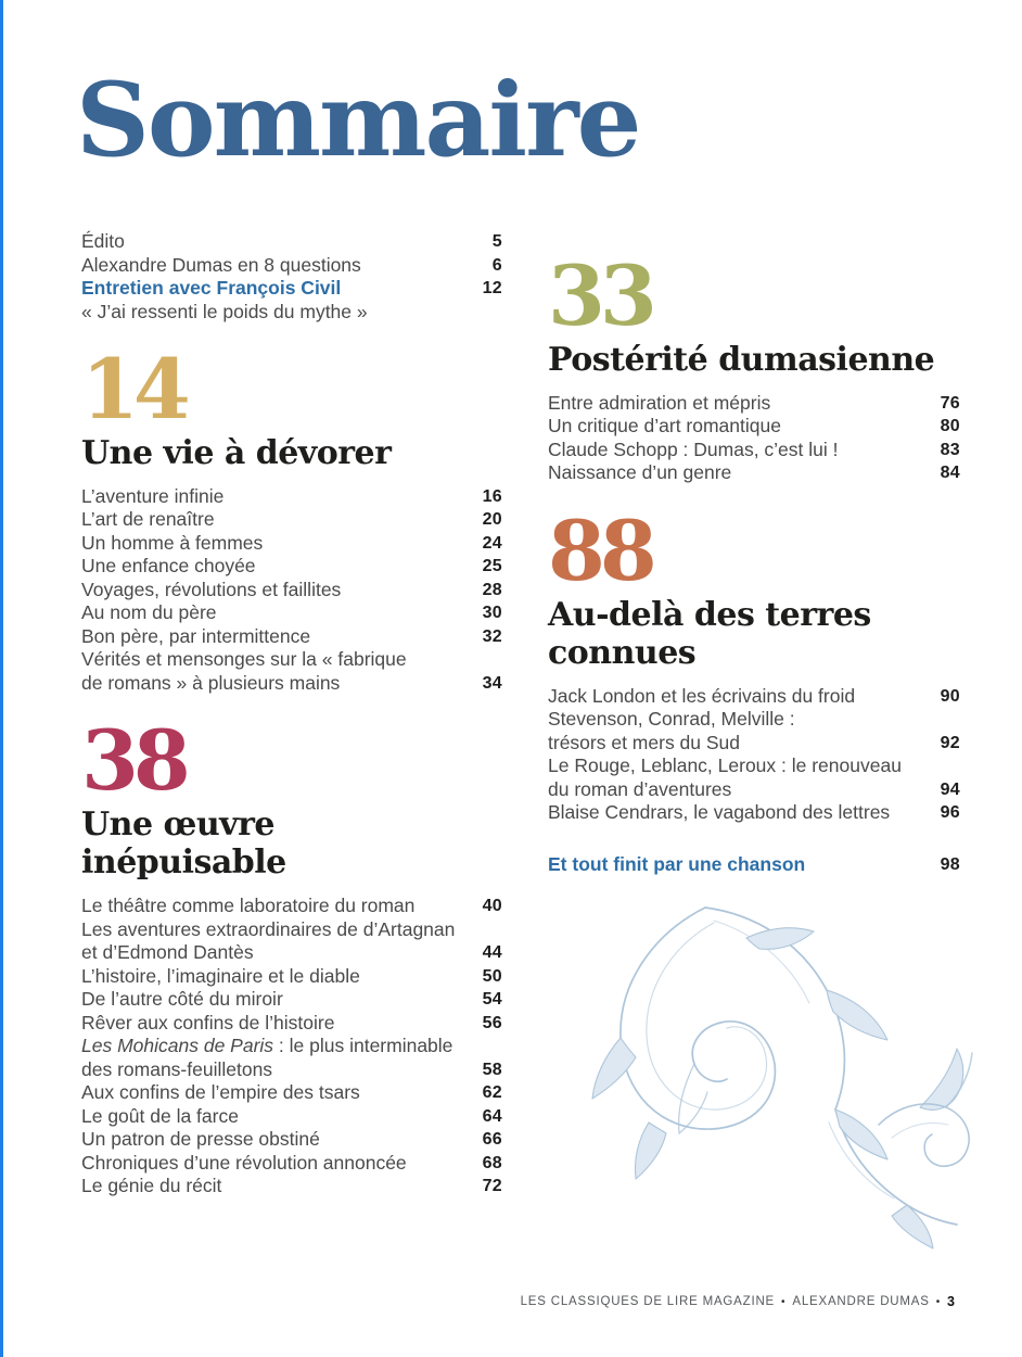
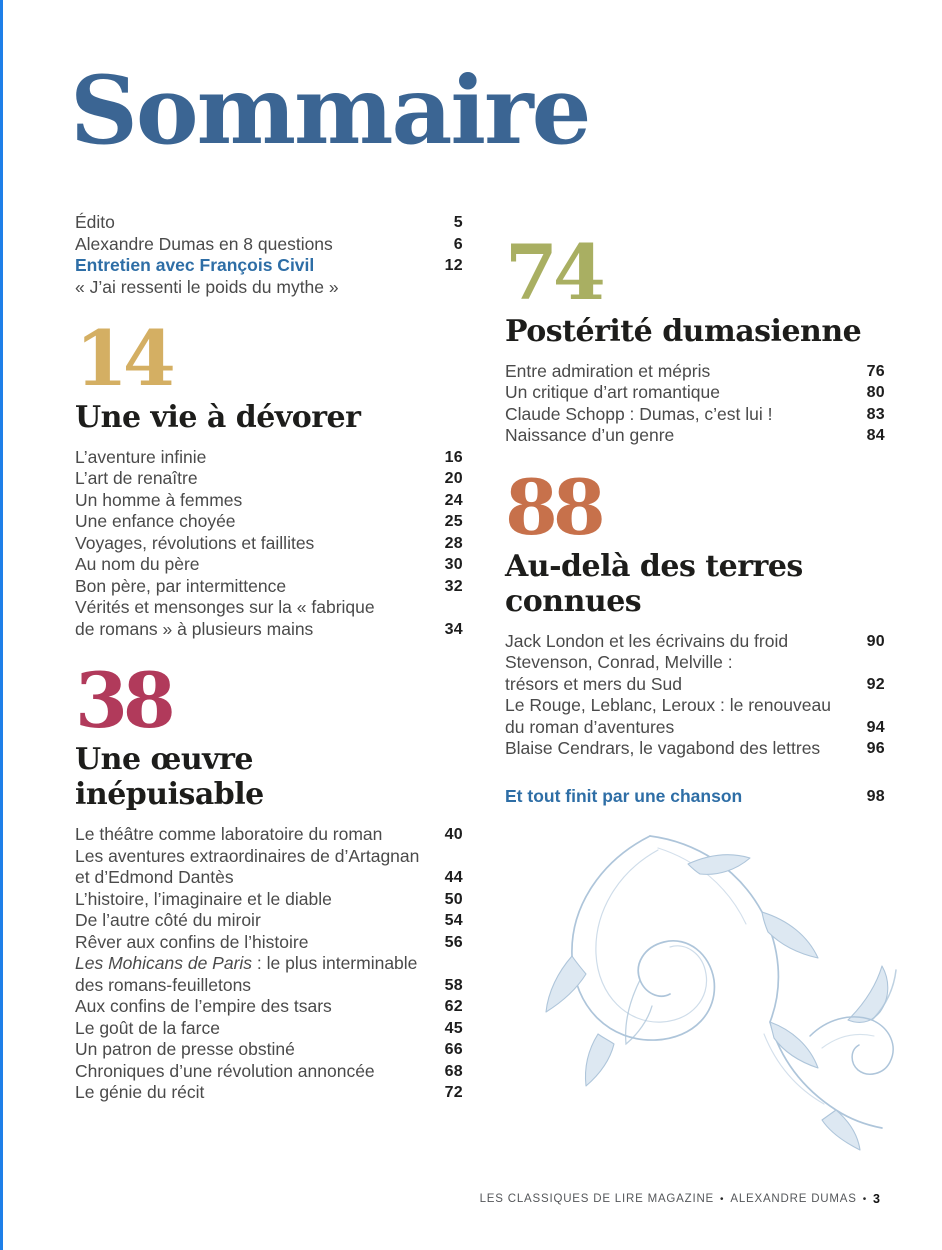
  Sommaire
  Édito
  5
  Alexandre Dumas en 8 questions
  6
  Entretien avec François Civil
  12
  « J’ai ressenti le poids du mythe »
  14
  Une vie à dévorer
  L’aventure infinie
  16
  L’art de renaître
  20
  Un homme à femmes
  24
  Une enfance choyée
  25
  Voyages, révolutions et faillites
  28
  Au nom du père
  30
  Bon père, par intermittence
  32
  Vérités et mensonges sur la « fabrique
  de romans » à plusieurs mains
  34
  38
  Une œuvre
  inépuisable
  Le théâtre comme laboratoire du roman
  40
  Les aventures extraordinaires de d’Artagnan
  et d’Edmond Dantès
  44
  L’histoire, l’imaginaire et le diable
  50
  De l’autre côté du miroir
  54
  Rêver aux confins de l’histoire
  56
  Les Mohicans de Paris : le plus interminable
  des romans-feuilletons
  58
  Aux confins de l’empire des tsars
  62
  Le goût de la farce
- 64
+ 45
  Un patron de presse obstiné
  66
  Chroniques d’une révolution annoncée
  68
  Le génie du récit
  72
- 33
+ 74
  Postérité dumasienne
  Entre admiration et mépris
  76
  Un critique d’art romantique
  80
  Claude Schopp : Dumas, c’est lui !
  83
  Naissance d’un genre
  84
  88
  Au-delà des terres
  connues
  Jack London et les écrivains du froid
  90
  Stevenson, Conrad, Melville :
  trésors et mers du Sud
  92
  Le Rouge, Leblanc, Leroux : le renouveau
  du roman d’aventures
  94
  Blaise Cendrars, le vagabond des lettres
  96
  Et tout finit par une chanson
  98
  LES CLASSIQUES DE LIRE MAGAZINE
  •
  ALEXANDRE DUMAS
  •
  3
